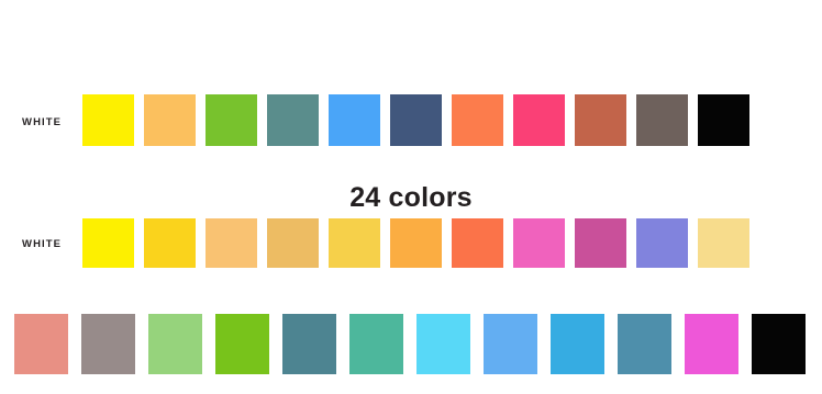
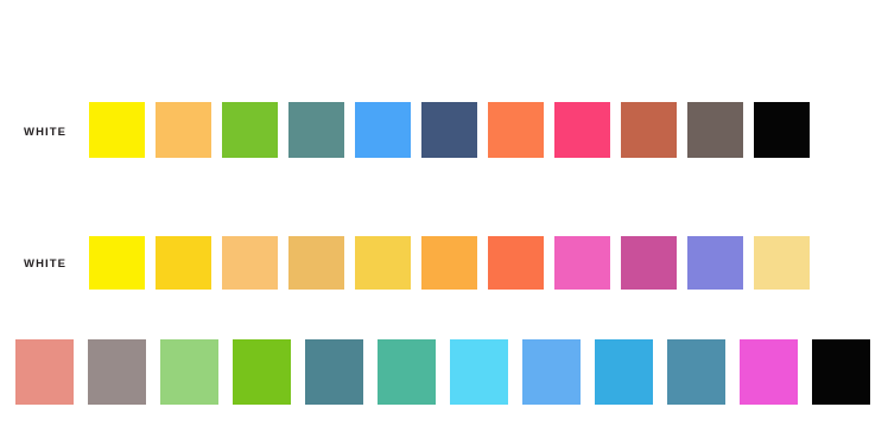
  WHITE
- 24 colors
  WHITE
